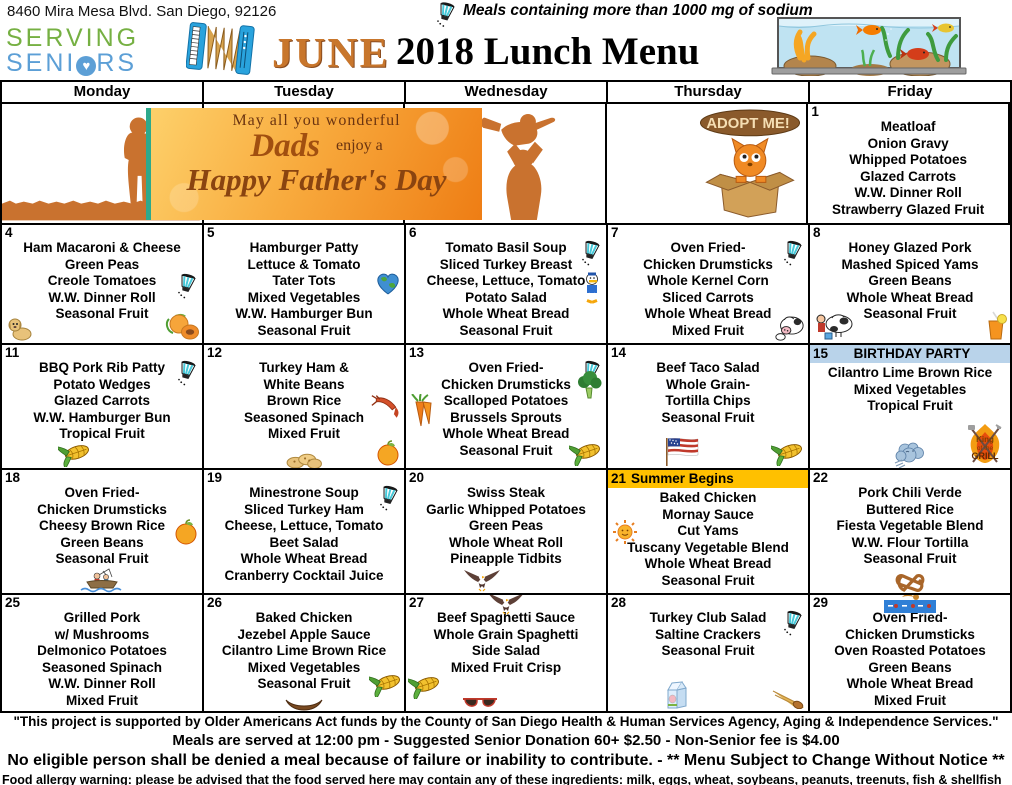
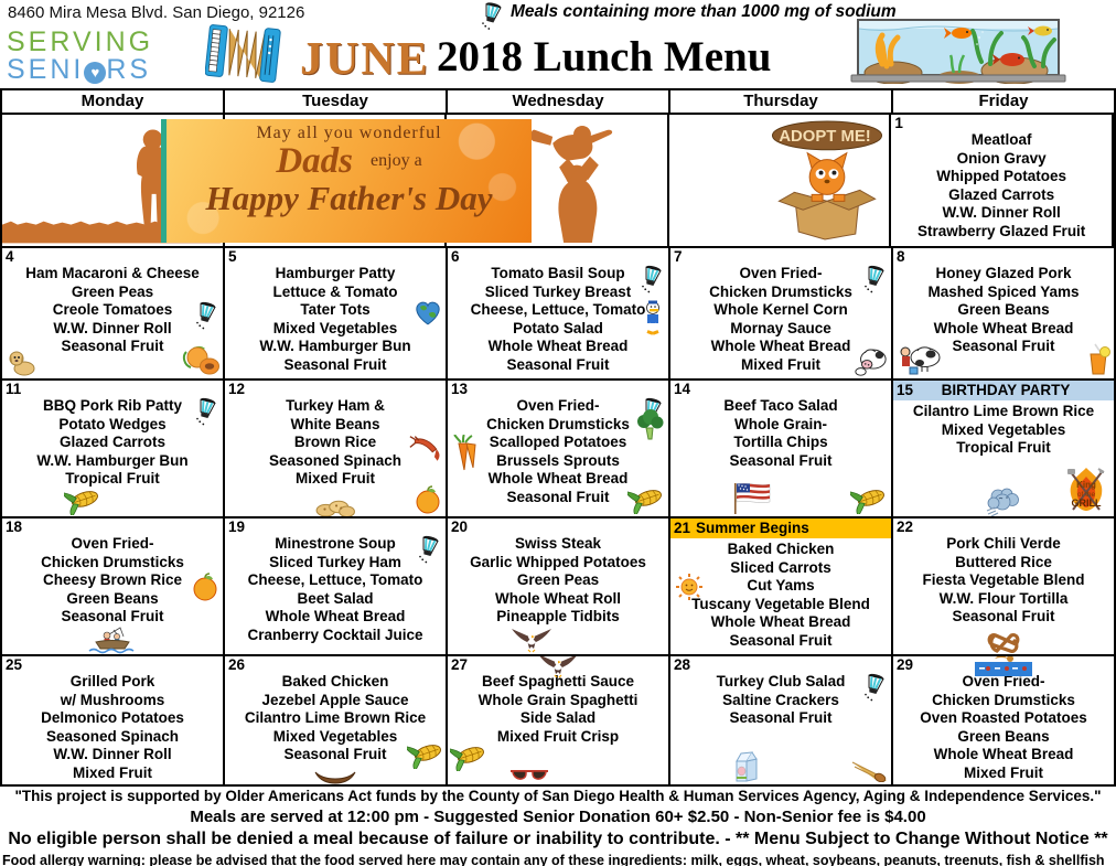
  8460 Mira Mesa Blvd. San Diego, 92126
  Meals containing more than 1000 mg of sodium
  SERVING
  SENI ♥ RS
  JUNE
  2018 Lunch Menu
  Monday
  Tuesday
  Wednesday
  Thursday
  Friday
  ADOPT ME!
  1
  Meatloaf
  Onion Gravy
  Whipped Potatoes
  Glazed Carrots
  W.W. Dinner Roll
  Strawberry Glazed Fruit
  May all you wonderful
  Dads
  enjoy a
  Happy Father's Day
  4
  Ham Macaroni & Cheese
  Green Peas
  Creole Tomatoes
  W.W. Dinner Roll
  Seasonal Fruit
  5
  Hamburger Patty
  Lettuce & Tomato
  Tater Tots
  Mixed Vegetables
  W.W. Hamburger Bun
  Seasonal Fruit
  6
  Tomato Basil Soup
  Sliced Turkey Breast
  Cheese, Lettuce, Tomato
  Potato Salad
  Whole Wheat Bread
  Seasonal Fruit
  7
  Oven Fried-
  Chicken Drumsticks
  Whole Kernel Corn
- Sliced Carrots
+ Mornay Sauce
  Whole Wheat Bread
  Mixed Fruit
  8
  Honey Glazed Pork
  Mashed Spiced Yams
  Green Beans
  Whole Wheat Bread
  Seasonal Fruit
  11
  BBQ Pork Rib Patty
  Potato Wedges
  Glazed Carrots
  W.W. Hamburger Bun
  Tropical Fruit
  12
  Turkey Ham &
  White Beans
  Brown Rice
  Seasoned Spinach
  Mixed Fruit
  13
  Oven Fried-
  Chicken Drumsticks
  Scalloped Potatoes
  Brussels Sprouts
  Whole Wheat Bread
  Seasonal Fruit
  14
  Beef Taco Salad
  Whole Grain-
  Tortilla Chips
  Seasonal Fruit
  15
  BIRTHDAY PARTY
  Cilantro Lime Brown Rice
  Mixed Vegetables
  Tropical Fruit
  King
  GRILL
  18
  Oven Fried-
  Chicken Drumsticks
  Cheesy Brown Rice
  Green Beans
  Seasonal Fruit
  19
  Minestrone Soup
  Sliced Turkey Ham
  Cheese, Lettuce, Tomato
  Beet Salad
  Whole Wheat Bread
  Cranberry Cocktail Juice
  20
  Swiss Steak
  Garlic Whipped Potatoes
  Green Peas
  Whole Wheat Roll
  Pineapple Tidbits
  21
  Summer Begins
  Baked Chicken
- Mornay Sauce
+ Sliced Carrots
  Cut Yams
  Tuscany Vegetable Blend
  Whole Wheat Bread
  Seasonal Fruit
  22
  Pork Chili Verde
  Buttered Rice
  Fiesta Vegetable Blend
  W.W. Flour Tortilla
  Seasonal Fruit
  25
  Grilled Pork
  w/ Mushrooms
  Delmonico Potatoes
  Seasoned Spinach
  W.W. Dinner Roll
  Mixed Fruit
  26
  Baked Chicken
  Jezebel Apple Sauce
  Cilantro Lime Brown Rice
  Mixed Vegetables
  Seasonal Fruit
  27
  Beef Spaghetti Sauce
  Whole Grain Spaghetti
  Side Salad
  Mixed Fruit Crisp
  28
  Turkey Club Salad
  Saltine Crackers
  Seasonal Fruit
  29
  Oven Fried-
  Chicken Drumsticks
  Oven Roasted Potatoes
  Green Beans
  Whole Wheat Bread
  Mixed Fruit
  "This project is supported by Older Americans Act funds by the County of San Diego Health & Human Services Agency, Aging & Independence Services."
  Meals are served at 12:00 pm - Suggested Senior Donation 60+ $2.50 - Non-Senior fee is $4.00
  No eligible person shall be denied a meal because of failure or inability to contribute. - ** Menu Subject to Change Without Notice **
  Food allergy warning: please be advised that the food served here may contain any of these ingredients: milk, eggs, wheat, soybeans, peanuts, treenuts, fish & shellfish
